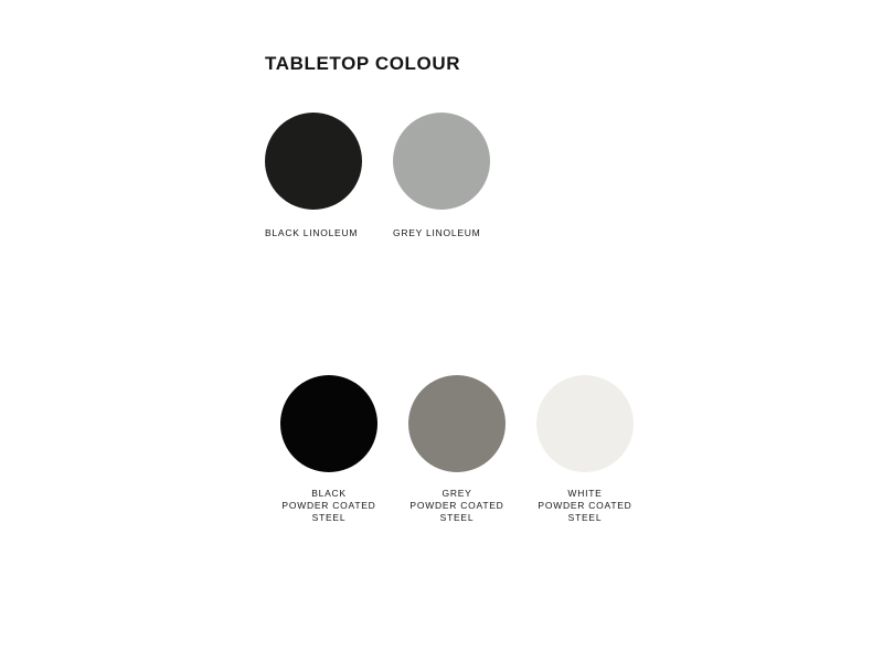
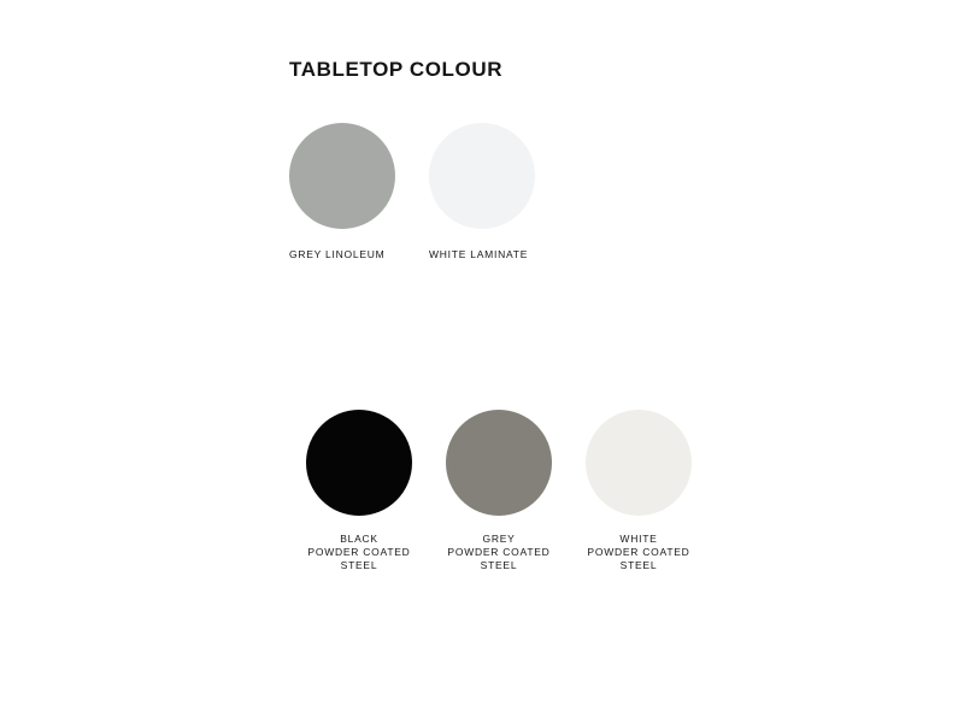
  TABLETOP COLOUR
- BLACK LINOLEUM
  GREY LINOLEUM
+ WHITE LAMINATE
  BLACK
  POWDER COATED
  STEEL
  GREY
  POWDER COATED
  STEEL
  WHITE
  POWDER COATED
  STEEL
